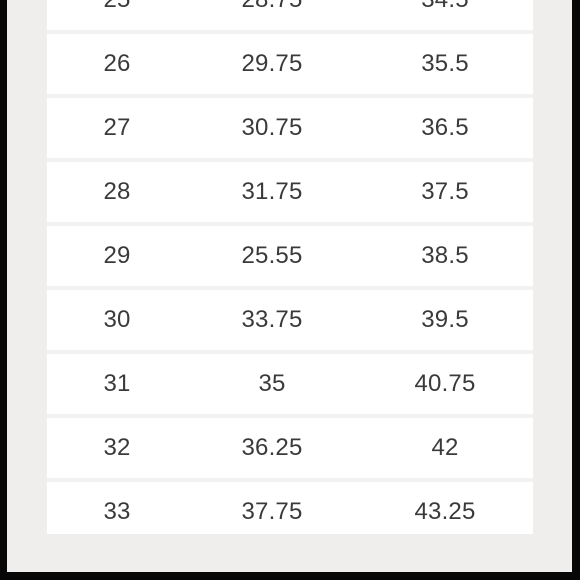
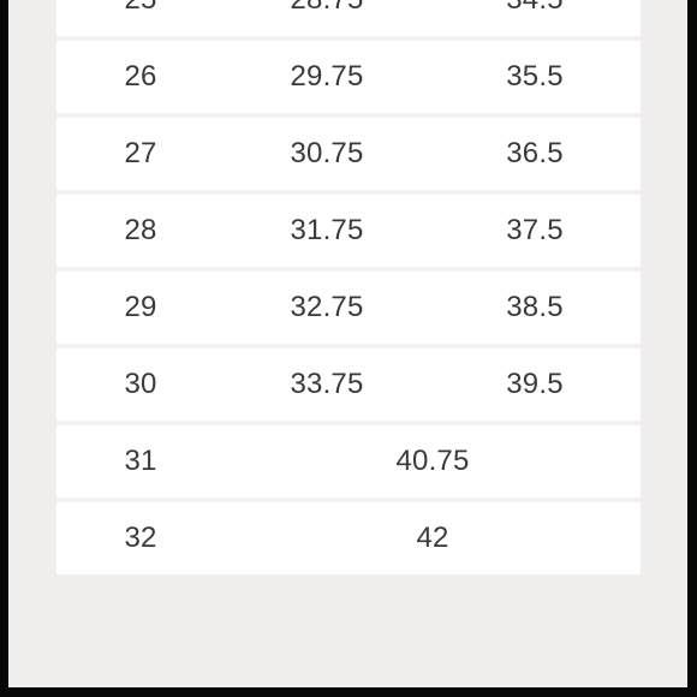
  26
  29.75
  35.5
  27
  30.75
  36.5
  28
  31.75
  37.5
  29
- 25.55
+ 32.75
  38.5
  30
  33.75
  39.5
  31
- 35
  40.75
  32
- 36.25
  42
- 33
- 37.75
- 43.25
